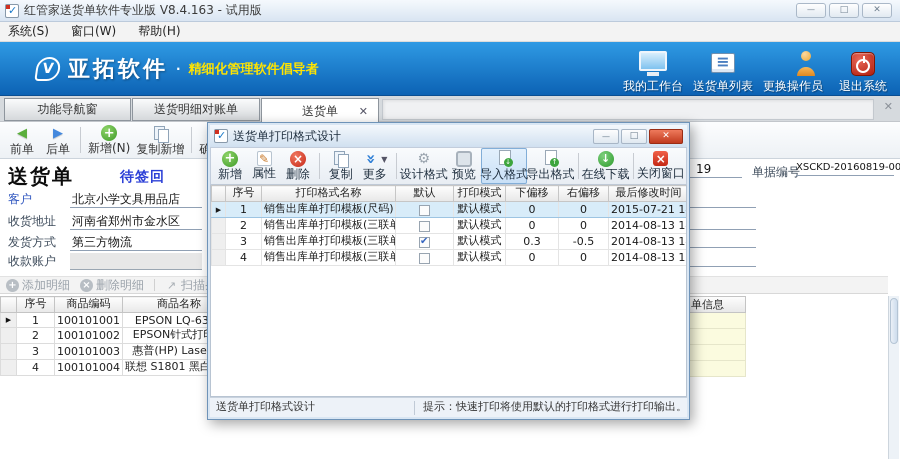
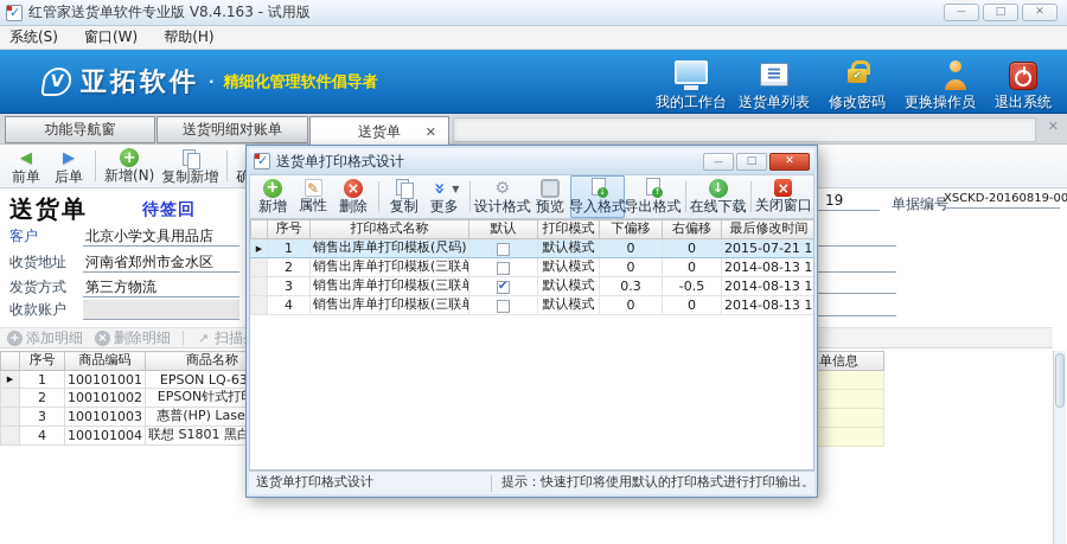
  红管家送货单软件专业版 V8.4.163 - 试用版
  系统(S)
  窗口(W)
  帮助(H)
  亚拓软件
  ·
  精细化管理软件倡导者
  我的工作台
  送货单列表
+ 修改密码
  更换操作员
  退出系统
  功能导航窗
  送货明细对账单
  送货单
  前单
  后单
  新增(N)
  复制新增
  送货单
  待签回
  客户
  北京小学文具用品店
  收货地址
  河南省郑州市金水区
  发货方式
  第三方物流
  收款账户
  19
  单据编号
  XSCKD-20160819-00
  添加明细
  删除明细
  	序号	商品编码	商品名称
  ▶	1	100101001	EPSON LQ-63
  	2	100101002	EPSON针式打
  	3	100101003	惠普(HP) Lase
  	4	100101004	联想 S1801 黑白
  单信息
  送货单打印格式设计
  新增
  属性
  删除
  复制
  ▼
  更多
  设计格式
  预览
  导入格式
  导出格式
  在线下载
  关闭窗口
  	序号	打印格式名称	默认	打印模式	下偏移	右偏移	最后修改时间
  ▶	1	销售出库单打印模板(尺码)		默认模式	0	0	2015-07-21 1
  	2	销售出库单打印模板(三联单		默认模式	0	0	2014-08-13 1
  	3	销售出库单打印模板(三联单		默认模式	0.3	-0.5	2014-08-13 1
  	4	销售出库单打印模板(三联单		默认模式	0	0	2014-08-13 1
  送货单打印格式设计
  提示：快速打印将使用默认的打印格式进行打印输出。
